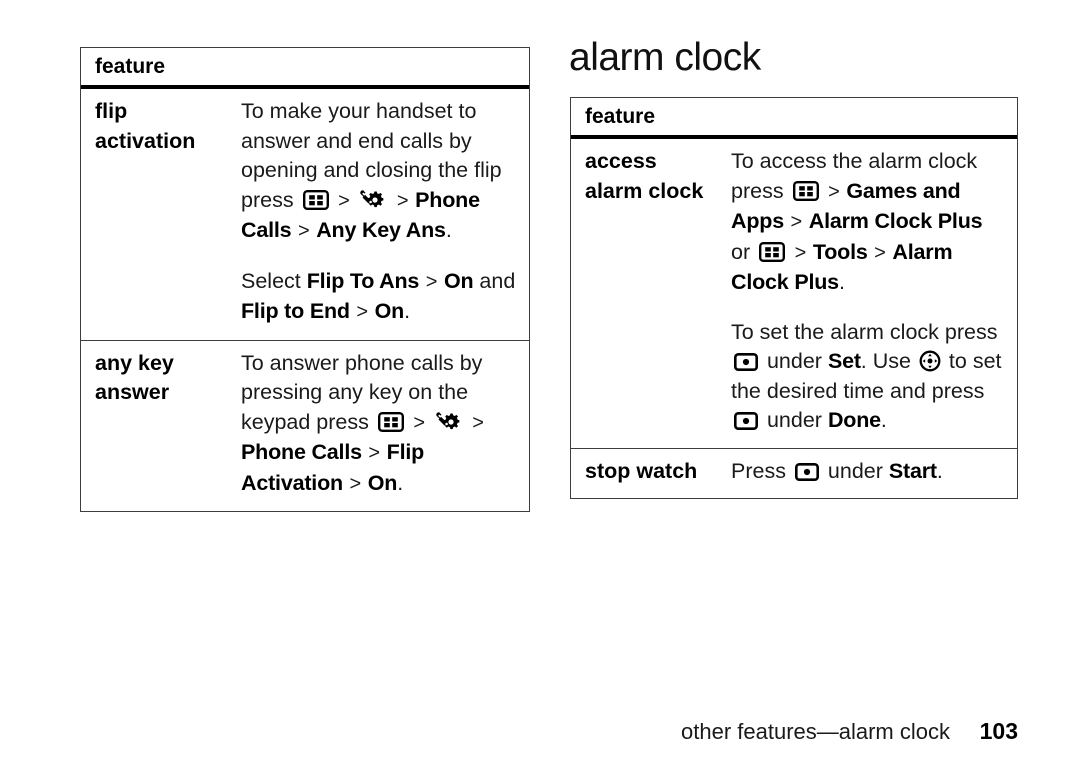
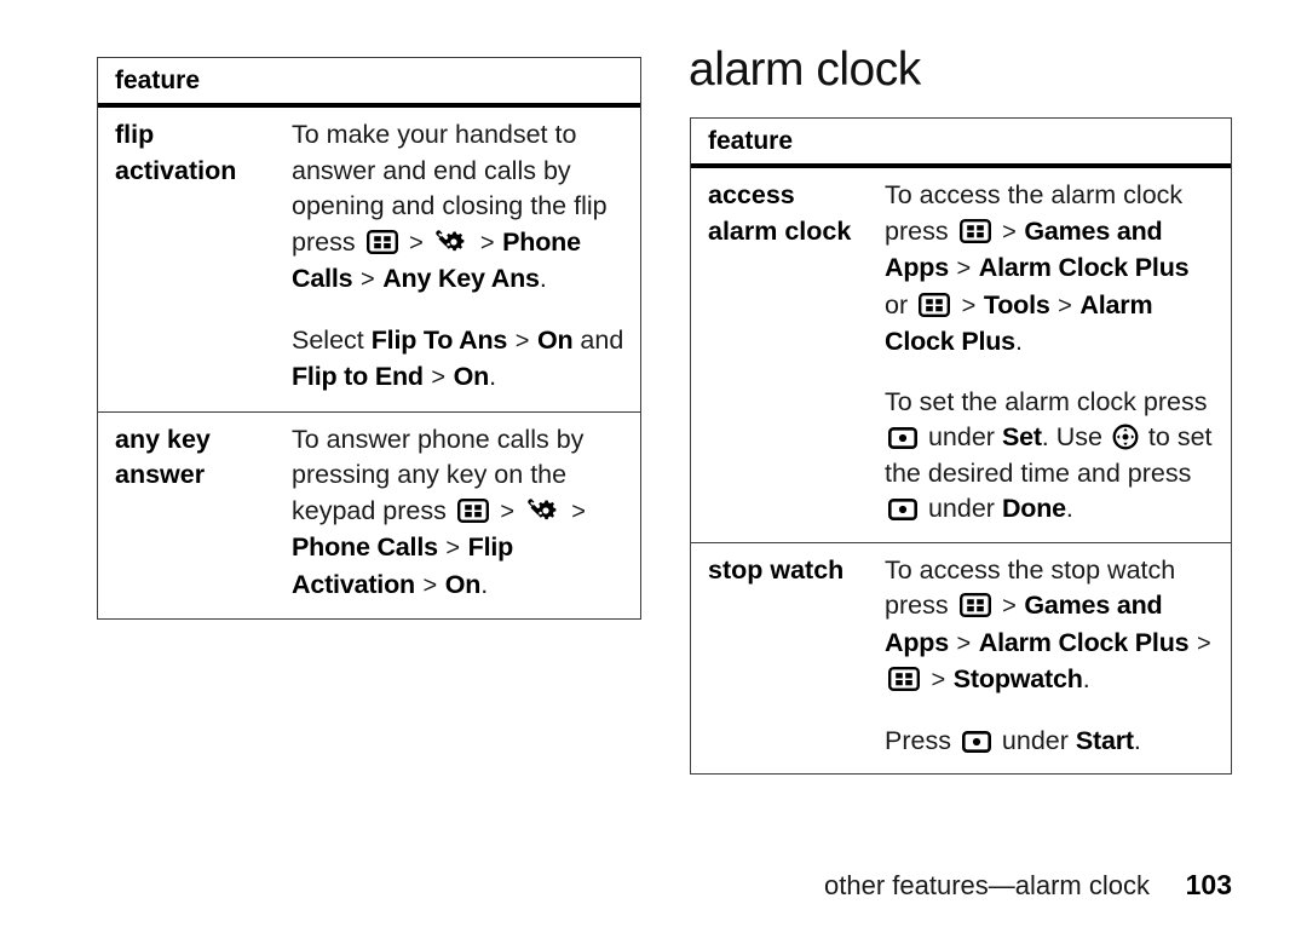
  alarm clock
  feature
  flip
  activation
  To make your handset to answer and end calls by opening and closing the flip press > > Phone Calls > Any Key Ans.
  Select Flip To Ans > On and Flip to End > On.
  any key
  answer
  To answer phone calls by pressing any key on the keypad press > > Phone Calls > Flip Activation > On.
  feature
  access
  alarm clock
  To access the alarm clock press > Games and Apps > Alarm Clock Plus or > Tools > Alarm Clock Plus.
  To set the alarm clock press under Set. Use to set the desired time and press under Done.
  stop watch
+ To access the stop watch press > Games and Apps > Alarm Clock Plus > > Stopwatch.
  Press under Start.
  other features—alarm clock
  103
